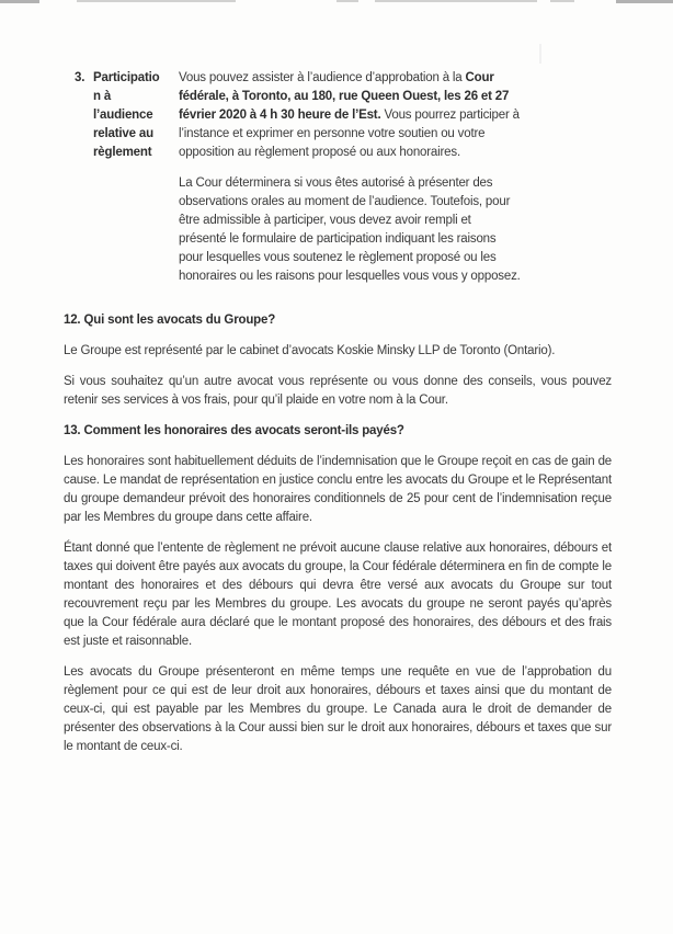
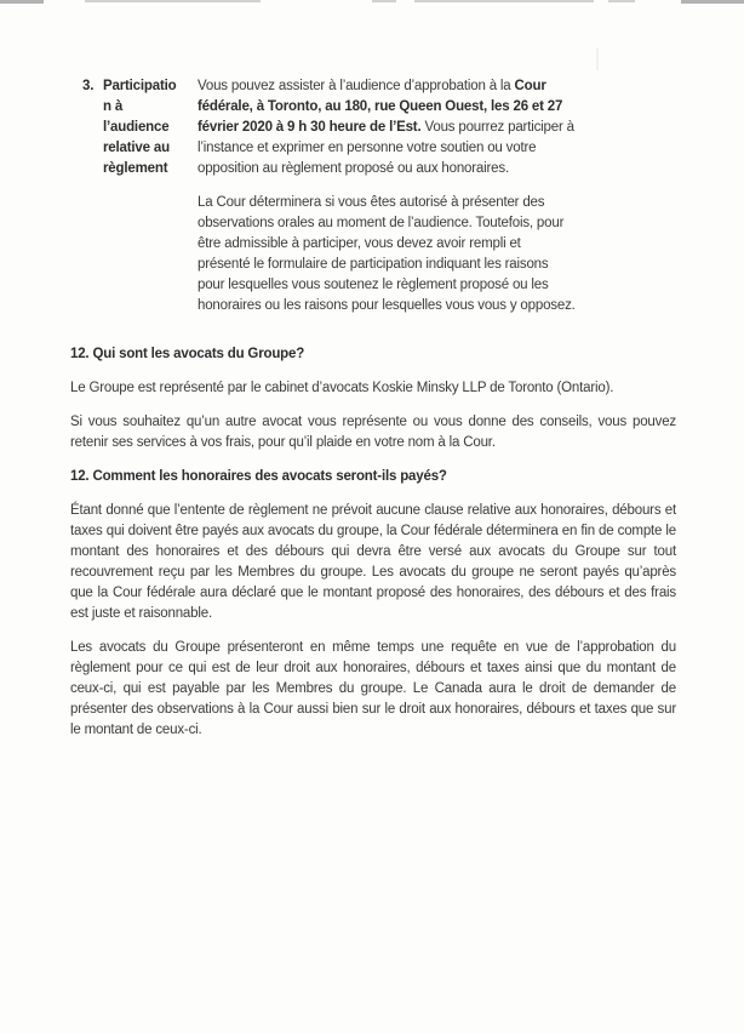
  3.
  Participatio
  n à
  l’audience
  relative au
  règlement
- Vous pouvez assister à l’audience d’approbation à la Cour fédérale, à Toronto, au 180, rue Queen Ouest, les 26 et 27 février 2020 à 4 h 30 heure de l’Est. Vous pourrez participer à l’instance et exprimer en personne votre soutien ou votre opposition au règlement proposé ou aux honoraires.
+ Vous pouvez assister à l’audience d’approbation à la Cour fédérale, à Toronto, au 180, rue Queen Ouest, les 26 et 27 février 2020 à 9 h 30 heure de l’Est. Vous pourrez participer à l’instance et exprimer en personne votre soutien ou votre opposition au règlement proposé ou aux honoraires.
  La Cour déterminera si vous êtes autorisé à présenter des observations orales au moment de l’audience. Toutefois, pour être admissible à participer, vous devez avoir rempli et présenté le formulaire de participation indiquant les raisons pour lesquelles vous soutenez le règlement proposé ou les honoraires ou les raisons pour lesquelles vous vous y opposez.
  12. Qui sont les avocats du Groupe?
  Le Groupe est représenté par le cabinet d’avocats Koskie Minsky LLP de Toronto (Ontario).
  Si vous souhaitez qu’un autre avocat vous représente ou vous donne des conseils, vous pouvez retenir ses services à vos frais, pour qu’il plaide en votre nom à la Cour.
- 13. Comment les honoraires des avocats seront-ils payés?
+ 12. Comment les honoraires des avocats seront-ils payés?
- Les honoraires sont habituellement déduits de l’indemnisation que le Groupe reçoit en cas de gain de cause. Le mandat de représentation en justice conclu entre les avocats du Groupe et le Représentant du groupe demandeur prévoit des honoraires conditionnels de 25 pour cent de l’indemnisation reçue par les Membres du groupe dans cette affaire.
  Étant donné que l’entente de règlement ne prévoit aucune clause relative aux honoraires, débours et taxes qui doivent être payés aux avocats du groupe, la Cour fédérale déterminera en fin de compte le montant des honoraires et des débours qui devra être versé aux avocats du Groupe sur tout recouvrement reçu par les Membres du groupe. Les avocats du groupe ne seront payés qu’après que la Cour fédérale aura déclaré que le montant proposé des honoraires, des débours et des frais est juste et raisonnable.
  Les avocats du Groupe présenteront en même temps une requête en vue de l’approbation du règlement pour ce qui est de leur droit aux honoraires, débours et taxes ainsi que du montant de ceux-ci, qui est payable par les Membres du groupe. Le Canada aura le droit de demander de présenter des observations à la Cour aussi bien sur le droit aux honoraires, débours et taxes que sur le montant de ceux-ci.
